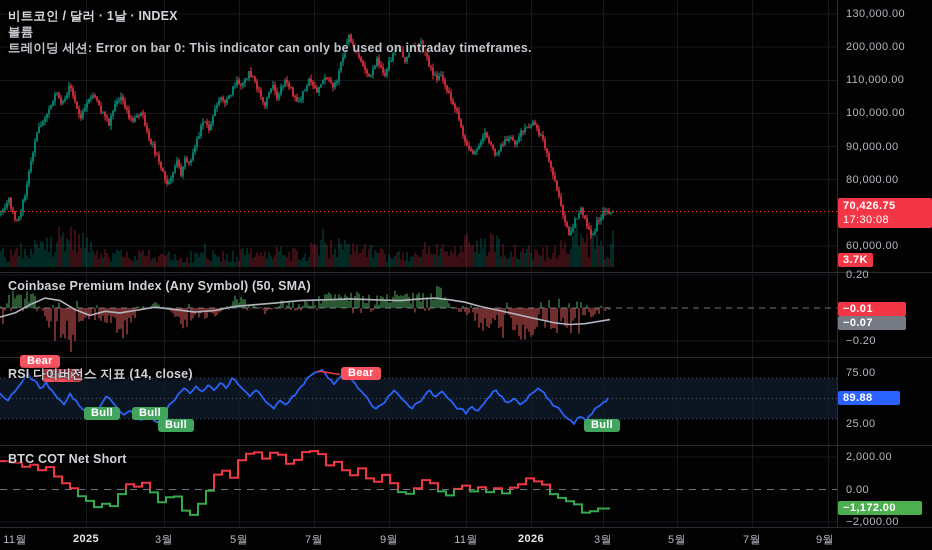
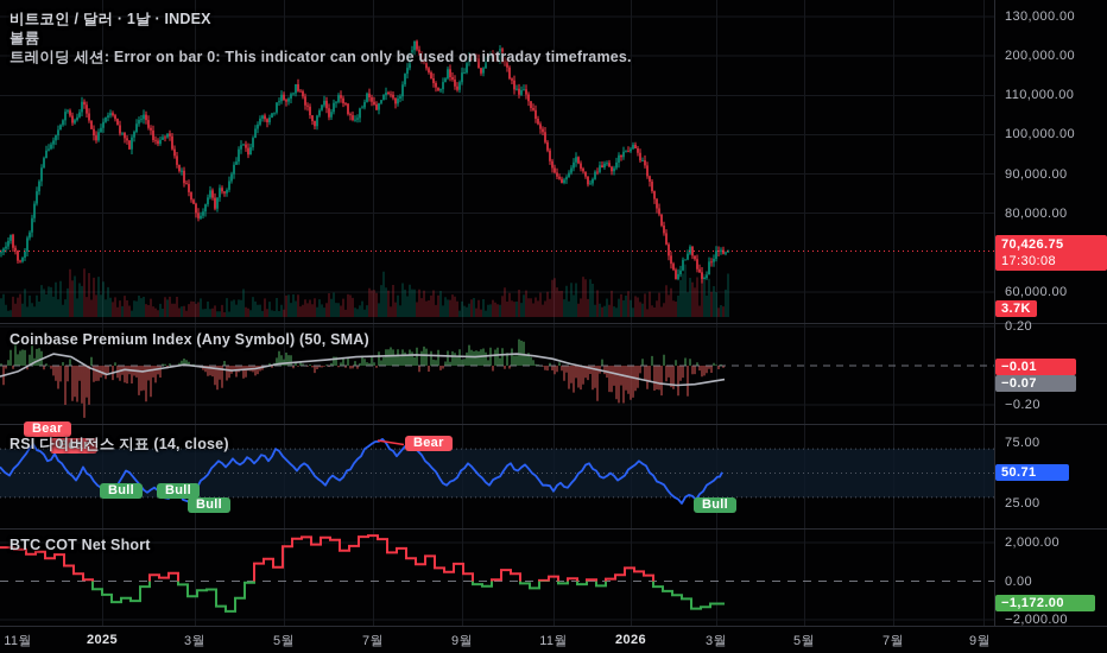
  비트코인 / 달러 · 1날 · INDEX
  볼륨
  트레이딩 세션: Error on bar 0: This indicator can only be used on intraday timeframes.
  Coinbase Premium Index (Any Symbol) (50, SMA)
  RSI 다이버전스 지표 (14, close)
  BTC COT Net Short
  130,000.00
  200,000.00
  110,000.00
  100,000.00
  90,000.00
  80,000.00
  60,000.00
  0.20
  −0.20
  75.00
  25.00
  2,000.00
  0.00
  −2,000.00
  70,426.75
  17:30:08
  3.7K
  −0.01
  −0.07
- 89.88
+ 50.71
  −1,172.00
  Bear
  Bear
  Bear
  Bull
  Bull
  Bull
  Bull
  11월
  2025
  3월
  5월
  7월
  9월
  11월
  2026
  3월
  5월
  7월
  9월
